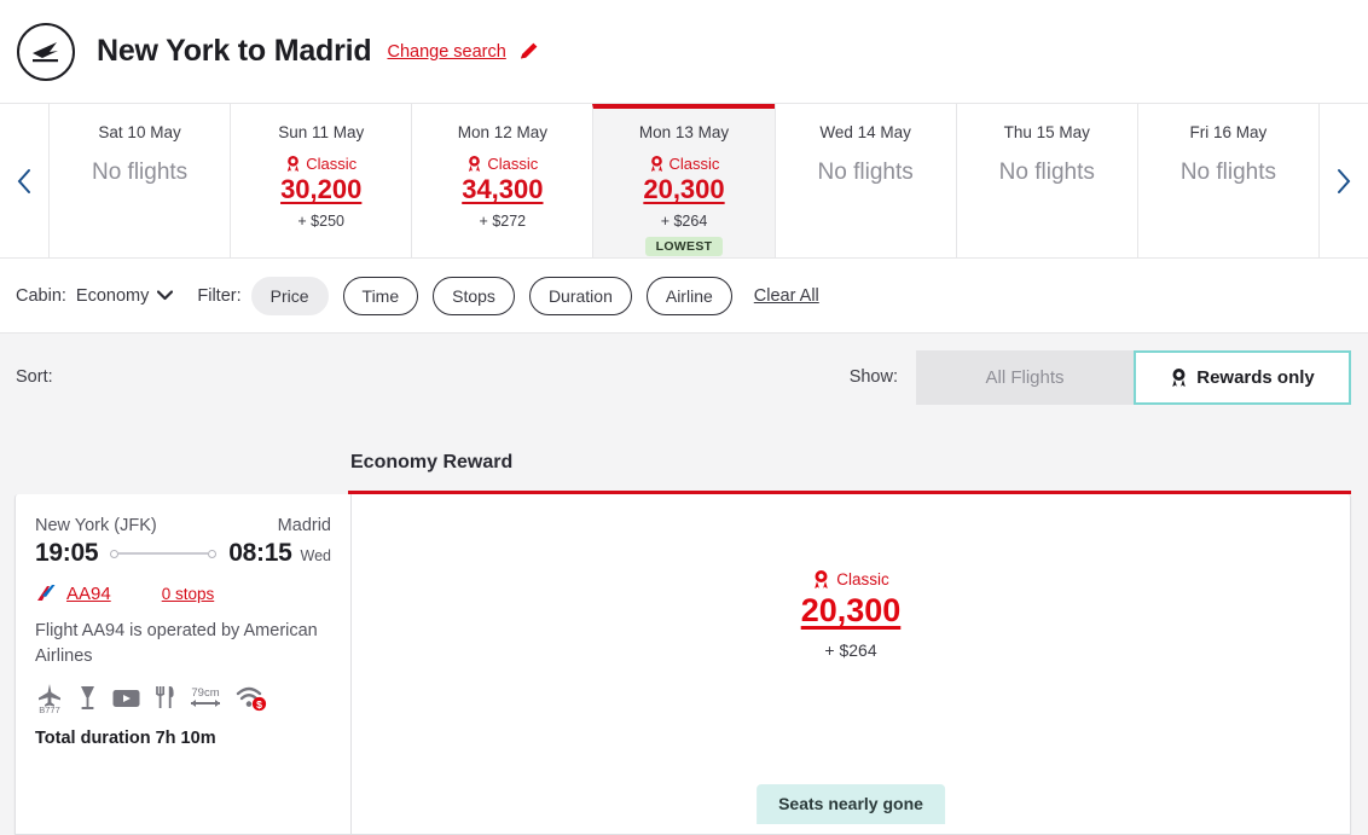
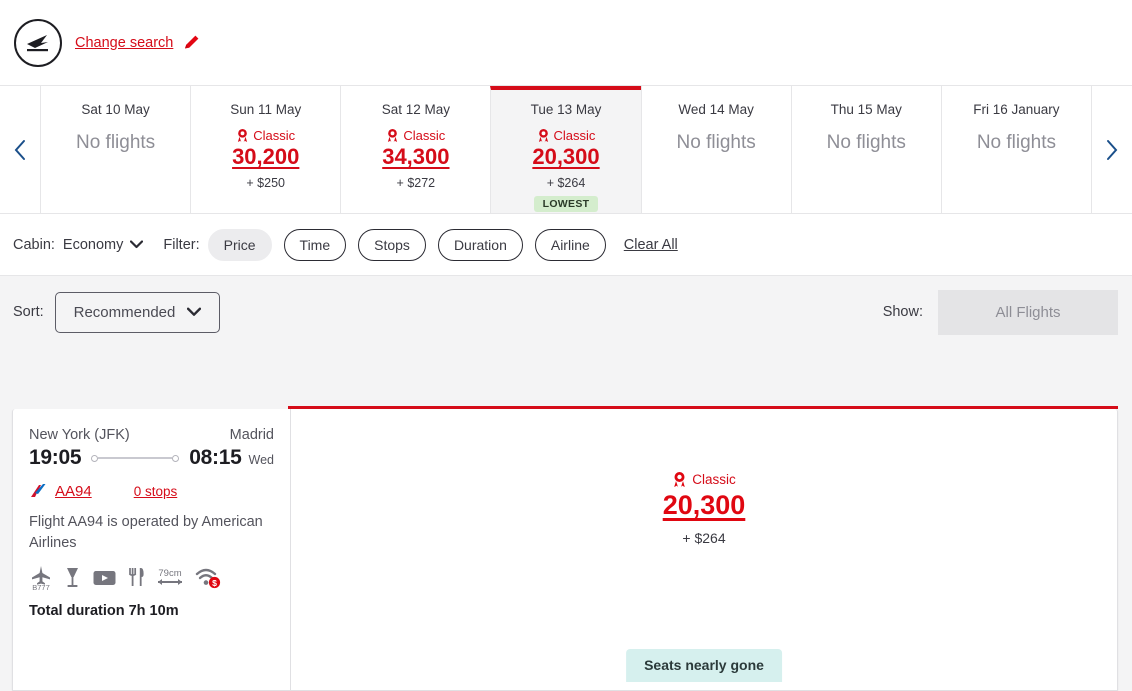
- New York to Madrid
  Change search
  Sat 10 May
  No flights
  Sun 11 May
  Classic
  30,200
  + $250
- Mon 12 May
+ Sat 12 May
  Classic
  34,300
  + $272
- Mon 13 May
+ Tue 13 May
  Classic
  20,300
  + $264
  LOWEST
  Wed 14 May
  No flights
  Thu 15 May
  No flights
- Fri 16 May
+ Fri 16 January
  No flights
  Cabin:
  Economy
  Filter:
  Price
  Time
  Stops
  Duration
  Airline
  Clear All
  Sort:
+ Recommended
  Show:
  All Flights
- Rewards only
- Economy Reward
  New York (JFK)
  Madrid
  19:05
  08:15
  Wed
  AA94
  0 stops
  Flight AA94 is operated by American Airlines
  B777
  79cm
  $
  Total duration 7h 10m
  Classic
  20,300
  + $264
  Seats nearly gone
